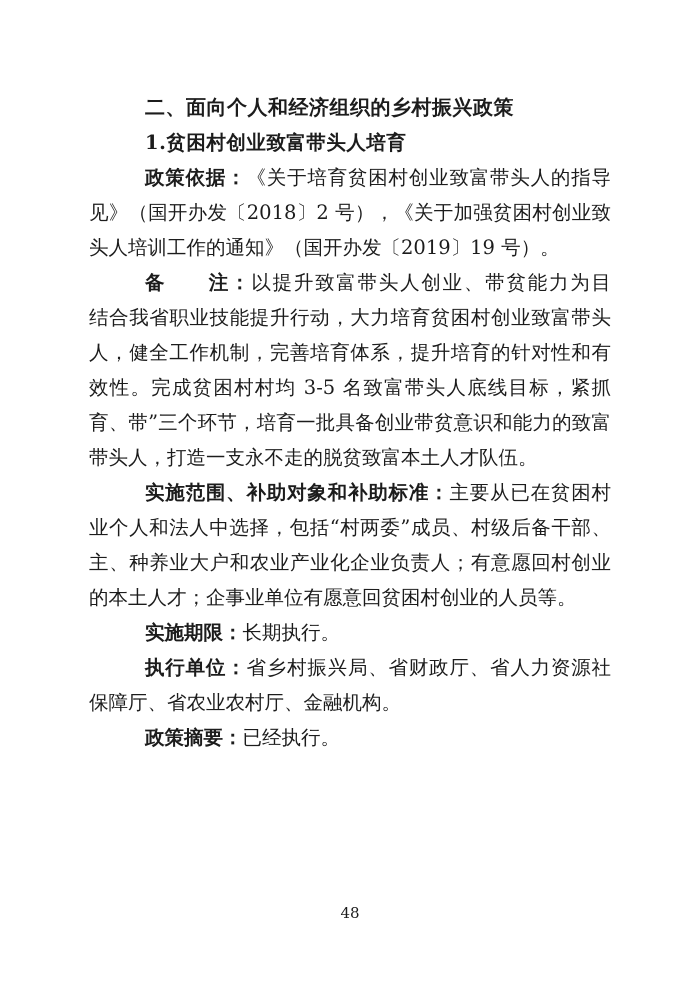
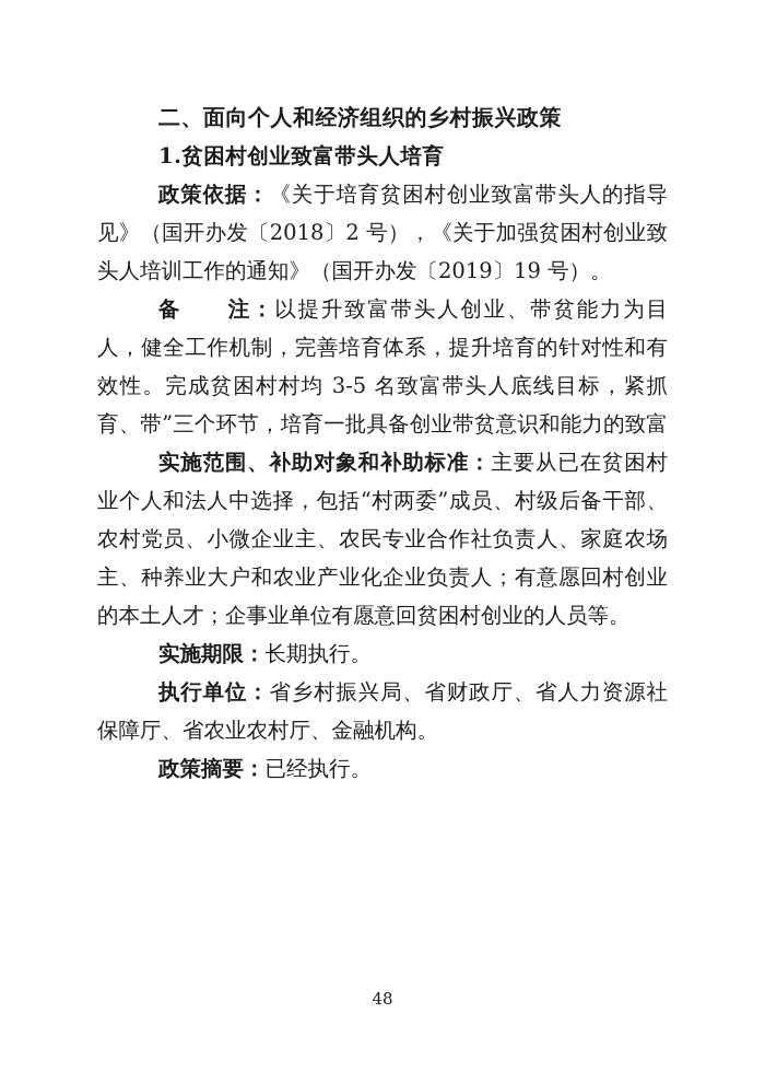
  二、面向个人和经济组织的乡村振兴政策
  1.贫困村创业致富带头人培育
  政策依据：《关于培育贫困村创业致富带头人的指导
  见》（国开办发〔2018〕2 号），《关于加强贫困村创业致
  头人培训工作的通知》（国开办发〔2019〕19 号）。
  备 注：以提升致富带头人创业、带贫能力为目
- 结合我省职业技能提升行动，大力培育贫困村创业致富带头
  人，健全工作机制，完善培育体系，提升培育的针对性和有
  效性。完成贫困村村均 3-5 名致富带头人底线目标，紧抓
  育、带”三个环节，培育一批具备创业带贫意识和能力的致富
- 带头人，打造一支永不走的脱贫致富本土人才队伍。
  实施范围、补助对象和补助标准：主要从已在贫困村
  业个人和法人中选择，包括“村两委”成员、村级后备干部、
+ 农村党员、小微企业主、农民专业合作社负责人、家庭农场
  主、种养业大户和农业产业化企业负责人；有意愿回村创业
  的本土人才；企事业单位有愿意回贫困村创业的人员等。
  实施期限：长期执行。
  执行单位：省乡村振兴局、省财政厅、省人力资源社
  保障厅、省农业农村厅、金融机构。
  政策摘要：已经执行。
  48
